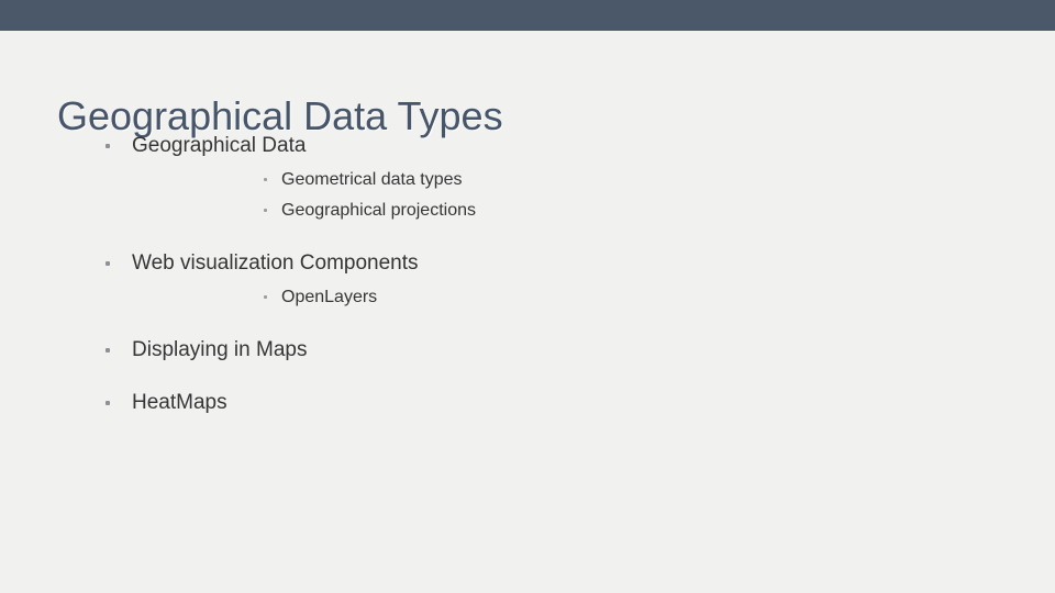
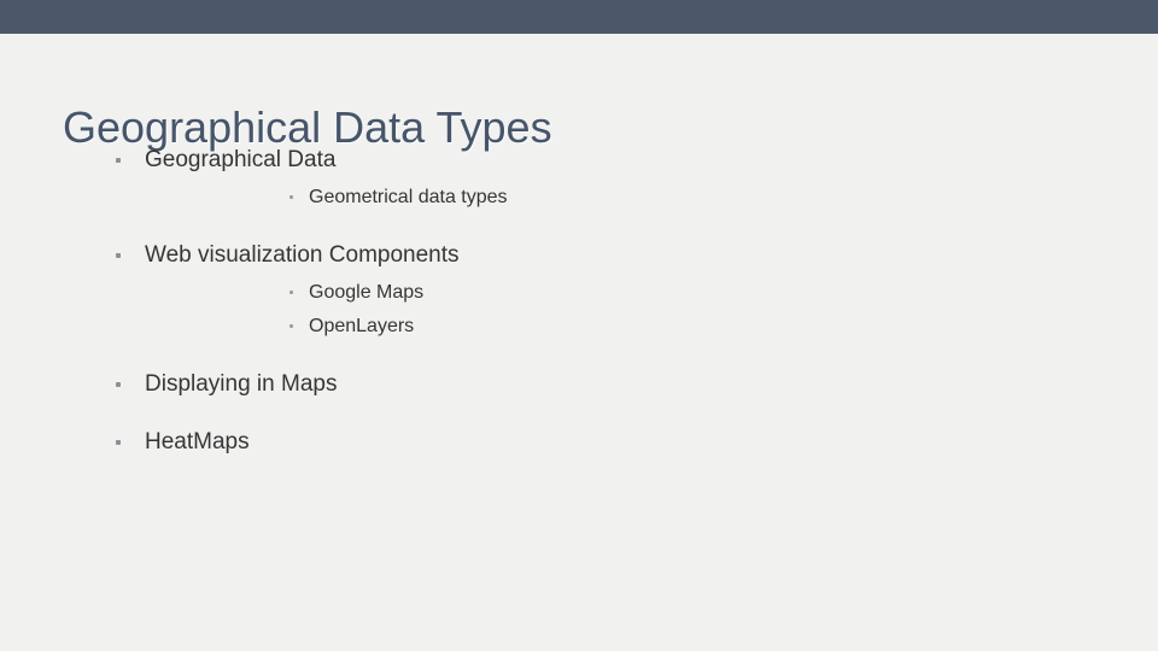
  Geographical Data Types
  Geographical Data
  Geometrical data types
- Geographical projections
  Web visualization Components
+ Google Maps
  OpenLayers
  Displaying in Maps
  HeatMaps
